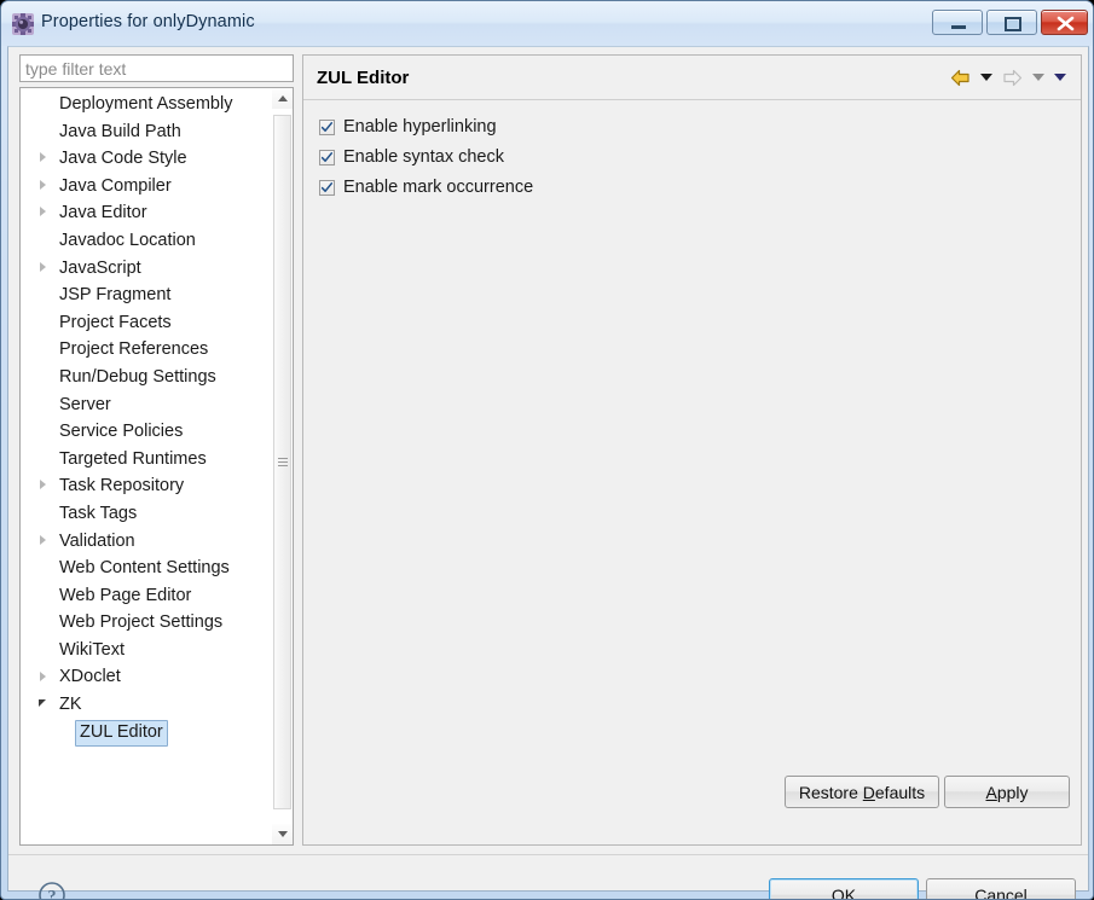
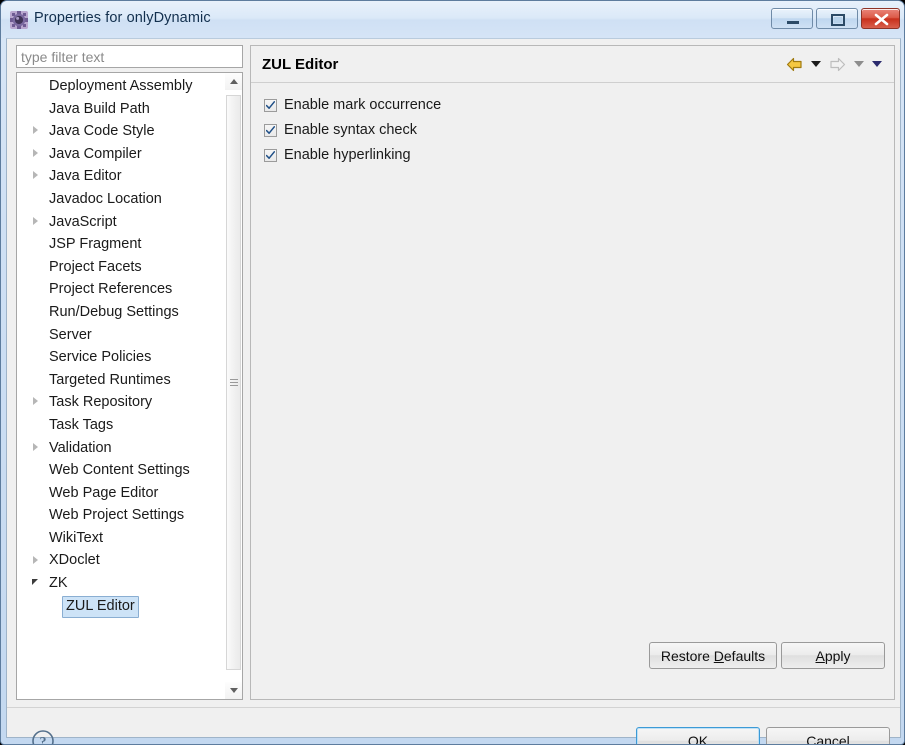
  Properties for onlyDynamic
  type filter text
  Deployment Assembly
  Java Build Path
  Java Code Style
  Java Compiler
  Java Editor
  Javadoc Location
  JavaScript
  JSP Fragment
  Project Facets
  Project References
  Run/Debug Settings
  Server
  Service Policies
  Targeted Runtimes
  Task Repository
  Task Tags
  Validation
  Web Content Settings
  Web Page Editor
  Web Project Settings
  WikiText
  XDoclet
  ZK
  ZUL Editor
  ZUL Editor
- Enable hyperlinking
+ Enable mark occurrence
  Enable syntax check
- Enable mark occurrence
+ Enable hyperlinking
  Restore Defaults
  Apply
  ?
  OK
  Cancel
